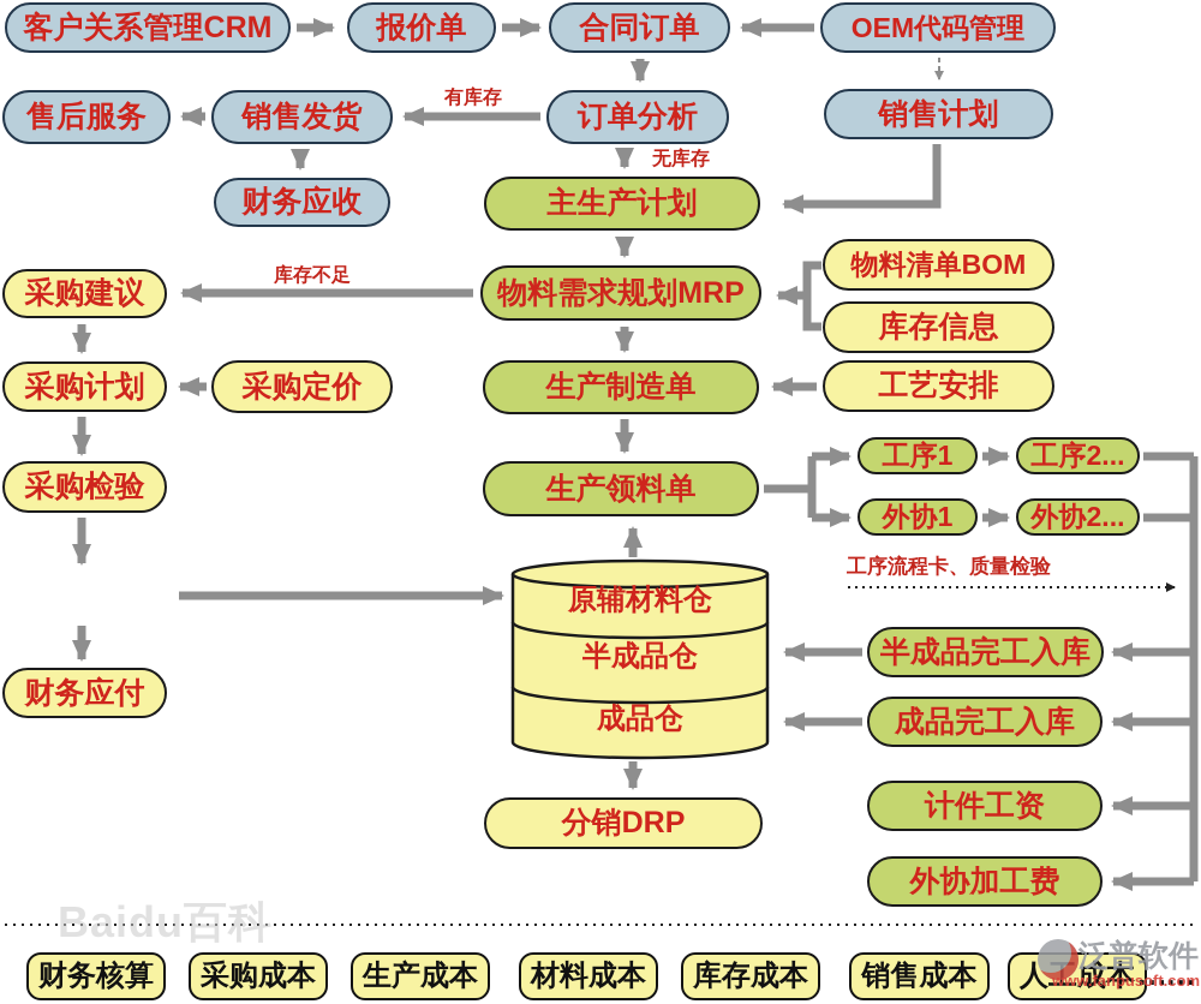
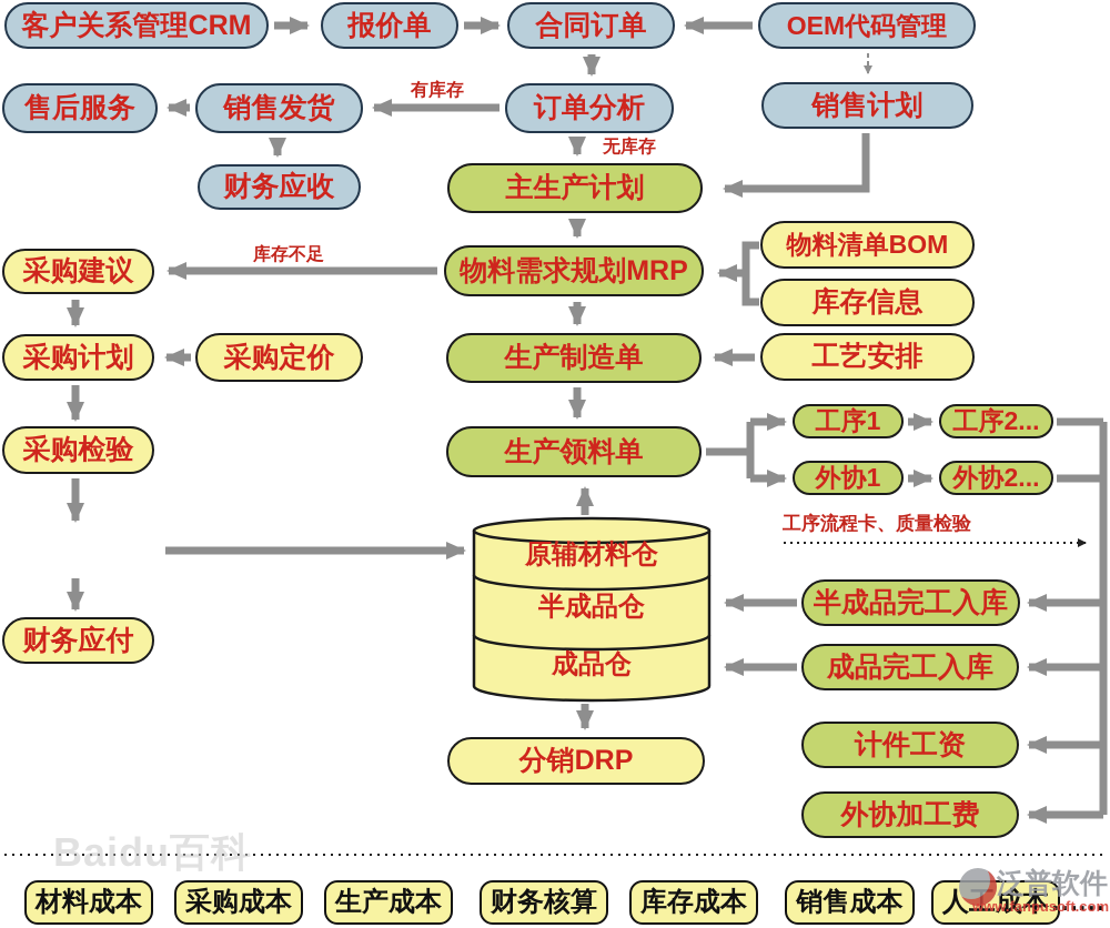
  Baidu百科
  客户关系管理CRM
  报价单
  合同订单
  OEM代码管理
  售后服务
  销售发货
  订单分析
  销售计划
  有库存
  财务应收
  主生产计划
  无库存
  物料需求规划MRP
  物料清单BOM
  库存信息
  采购建议
  库存不足
  采购计划
  采购定价
  生产制造单
  工艺安排
  采购检验
  生产领料单
  工序1
  工序2...
  外协1
  外协2...
  工序流程卡、质量检验
  财务应付
  原辅材料仓
  半成品仓
  成品仓
  半成品完工入库
  成品完工入库
  计件工资
  外协加工费
  分销DRP
- 财务核算
+ 材料成本
  采购成本
  生产成本
- 材料成本
+ 财务核算
  库存成本
  销售成本
  人工成本
  ……
  泛普软件
  www.fanpusoft.com
